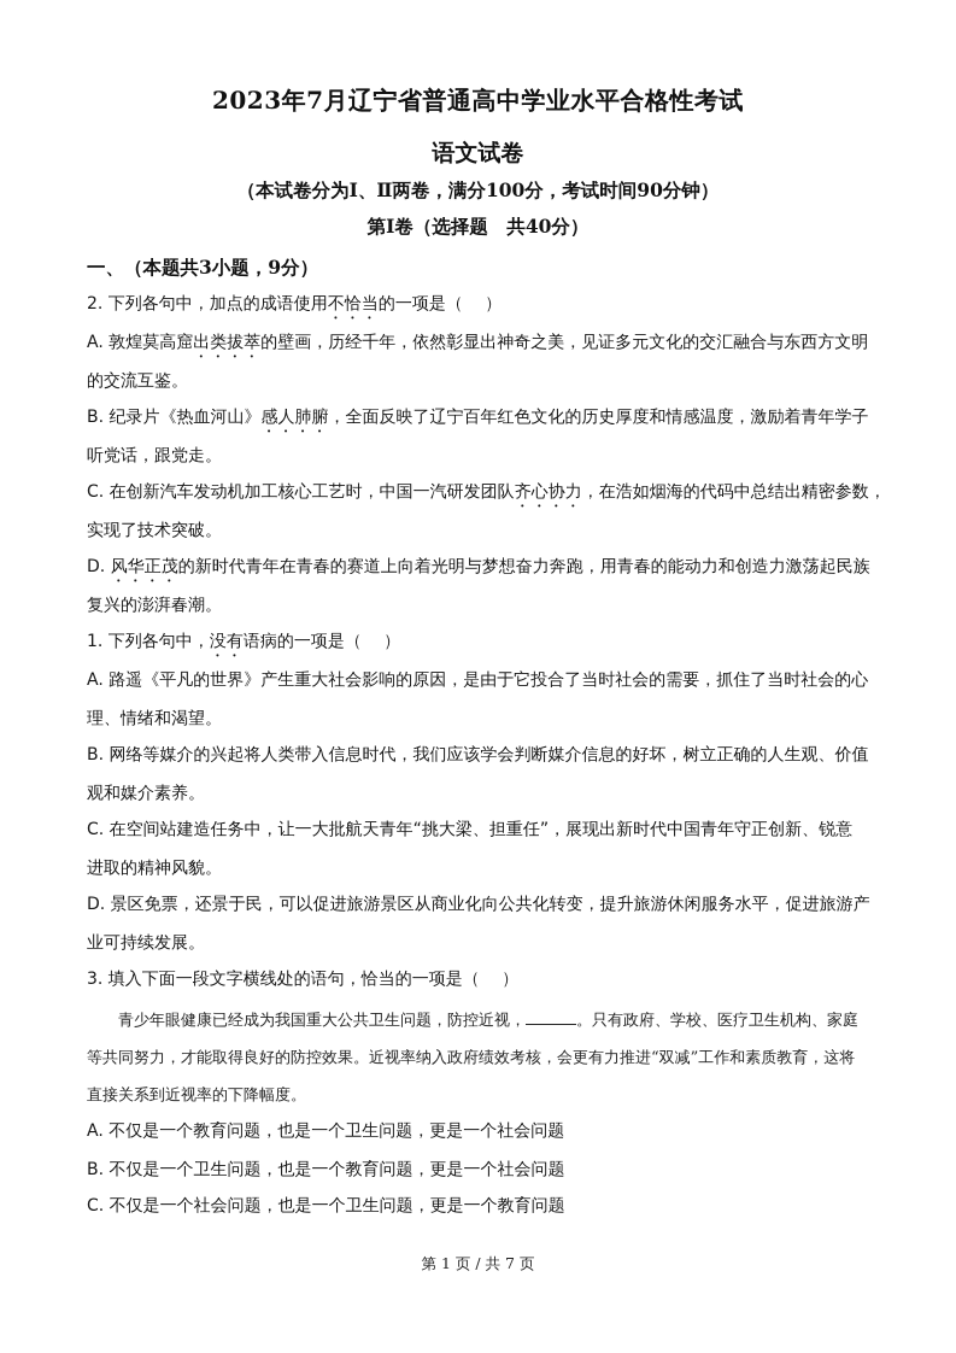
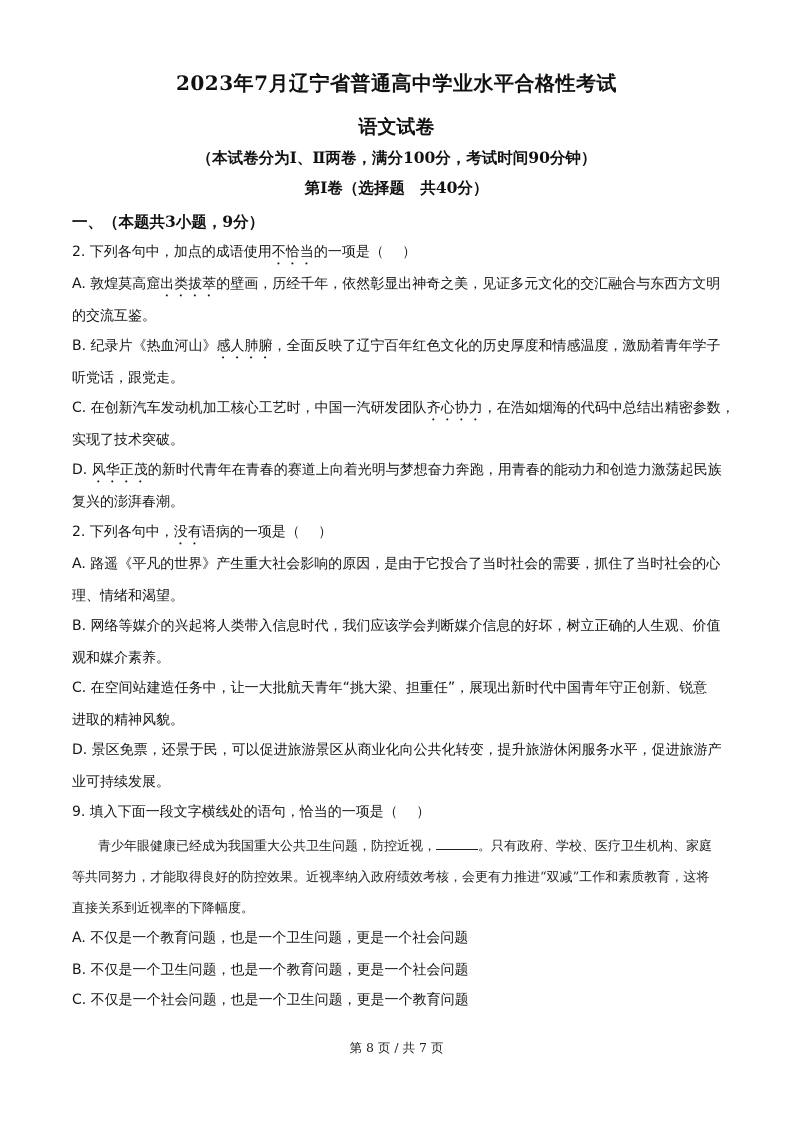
  2023年7月辽宁省普通高中学业水平合格性考试
  语文试卷
  （本试卷分为Ⅰ、Ⅱ两卷，满分100分，考试时间90分钟）
  第Ⅰ卷（选择题 共40分）
  一、（本题共3小题，9分）
  2. 下列各句中，加点的成语使用不恰当的一项是（ ）
  A. 敦煌莫高窟出类拔萃的壁画，历经千年，依然彰显出神奇之美，见证多元文化的交汇融合与东西方文明
  的交流互鉴。
  B. 纪录片《热血河山》感人肺腑，全面反映了辽宁百年红色文化的历史厚度和情感温度，激励着青年学子
  听党话，跟党走。
  C. 在创新汽车发动机加工核心工艺时，中国一汽研发团队齐心协力，在浩如烟海的代码中总结出精密参数，
  实现了技术突破。
  D. 风华正茂的新时代青年在青春的赛道上向着光明与梦想奋力奔跑，用青春的能动力和创造力激荡起民族
  复兴的澎湃春潮。
- 1. 下列各句中，没有语病的一项是（ ）
+ 2. 下列各句中，没有语病的一项是（ ）
  A. 路遥《平凡的世界》产生重大社会影响的原因，是由于它投合了当时社会的需要，抓住了当时社会的心
  理、情绪和渴望。
  B. 网络等媒介的兴起将人类带入信息时代，我们应该学会判断媒介信息的好坏，树立正确的人生观、价值
  观和媒介素养。
  C. 在空间站建造任务中，让一大批航天青年“挑大梁、担重任”，展现出新时代中国青年守正创新、锐意
  进取的精神风貌。
  D. 景区免票，还景于民，可以促进旅游景区从商业化向公共化转变，提升旅游休闲服务水平，促进旅游产
  业可持续发展。
- 3. 填入下面一段文字横线处的语句，恰当的一项是（ ）
+ 9. 填入下面一段文字横线处的语句，恰当的一项是（ ）
  青少年眼健康已经成为我国重大公共卫生问题，防控近视， 。只有政府、学校、医疗卫生机构、家庭等共同努力，才能取得良好的防控效果。近视率纳入政府绩效考核，会更有力推进“双减”工作和素质教育，这将直接关系到近视率的下降幅度。
  A. 不仅是一个教育问题，也是一个卫生问题，更是一个社会问题
  B. 不仅是一个卫生问题，也是一个教育问题，更是一个社会问题
  C. 不仅是一个社会问题，也是一个卫生问题，更是一个教育问题
- 第 1 页 / 共 7 页
+ 第 8 页 / 共 7 页
